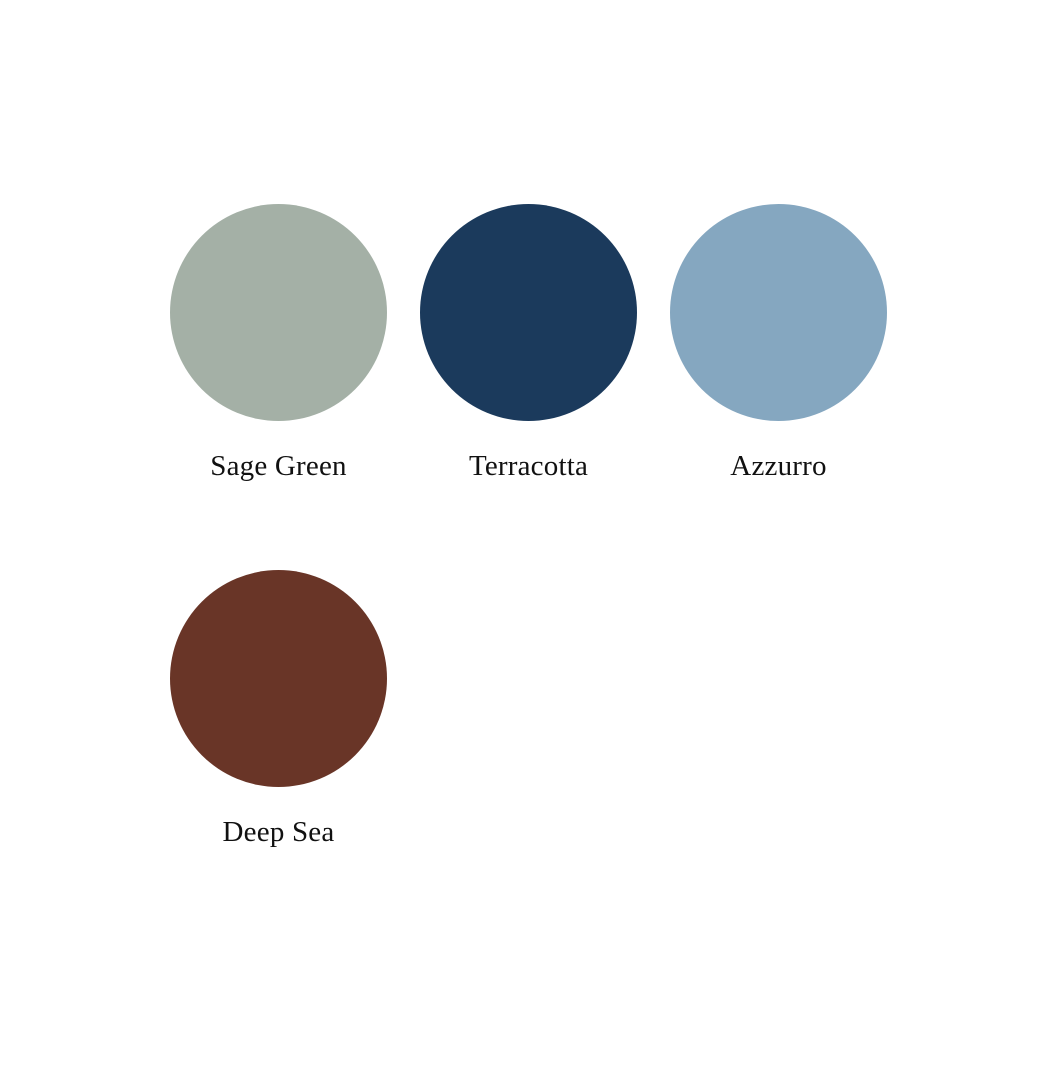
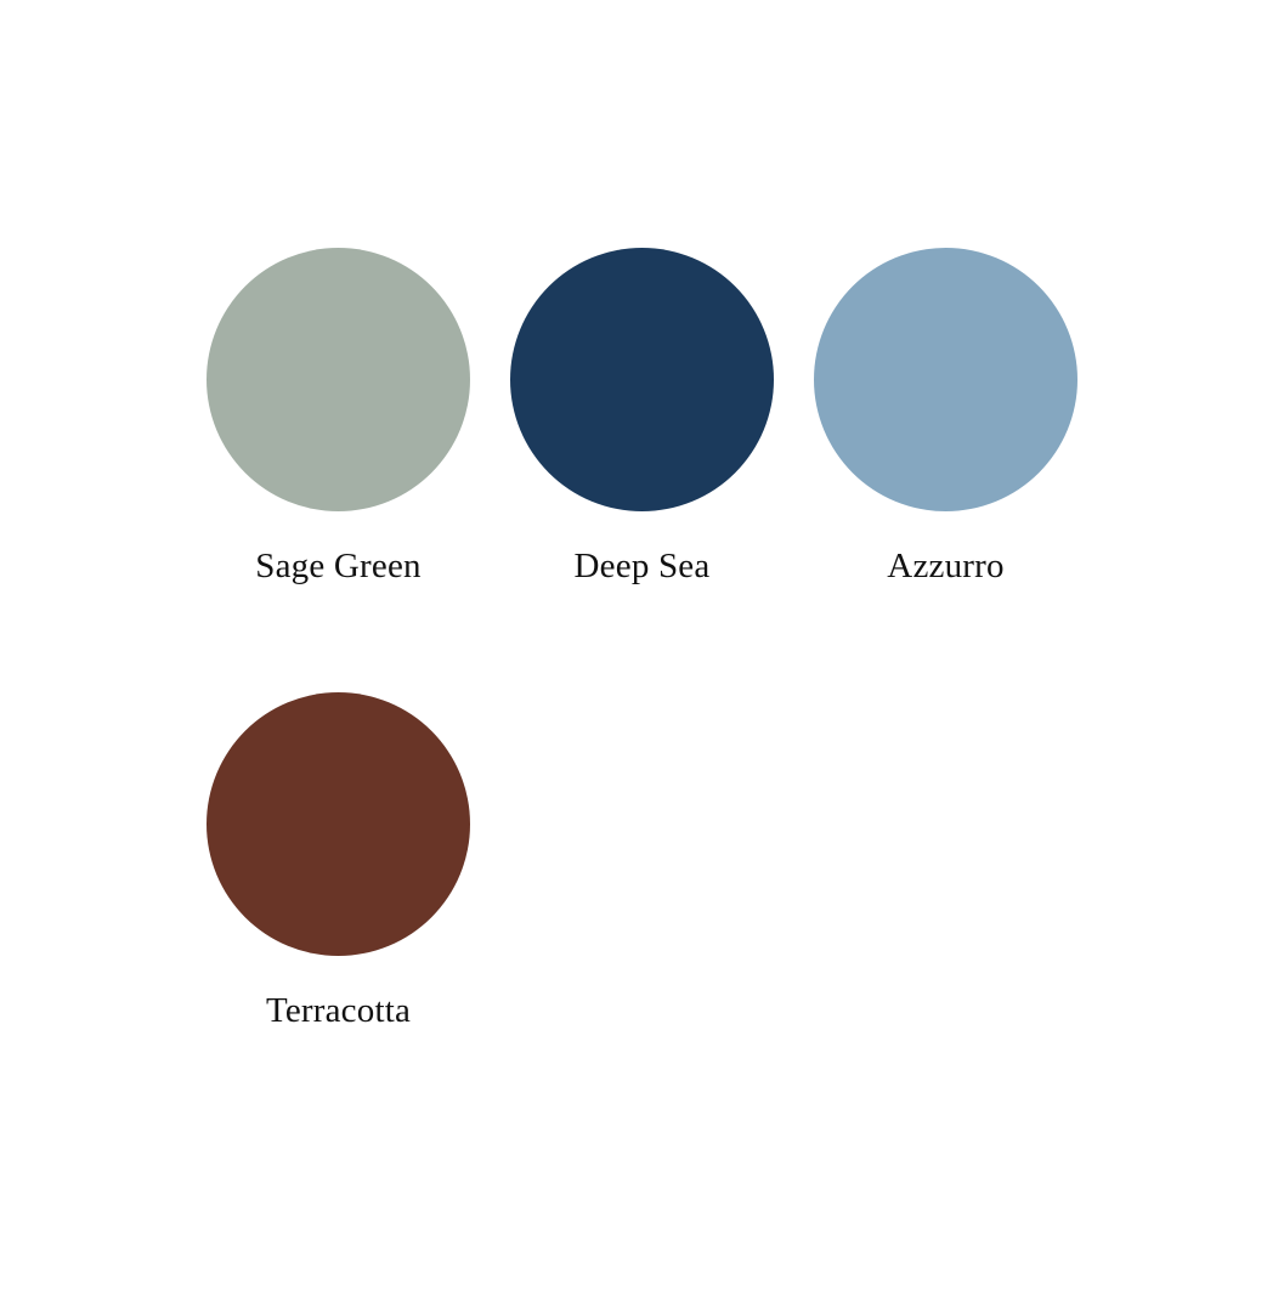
  Sage Green
- Terracotta
+ Deep Sea
  Azzurro
- Deep Sea
+ Terracotta
